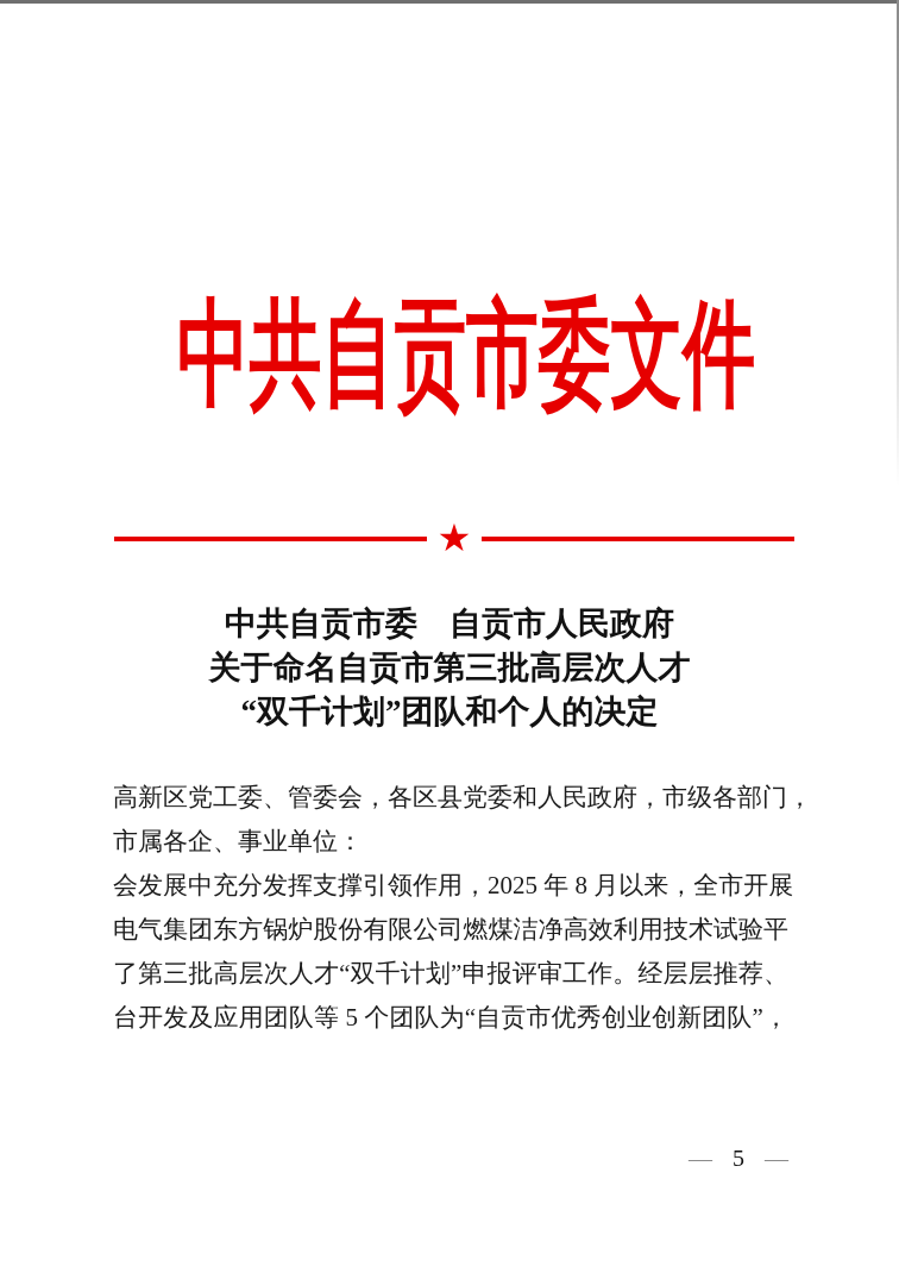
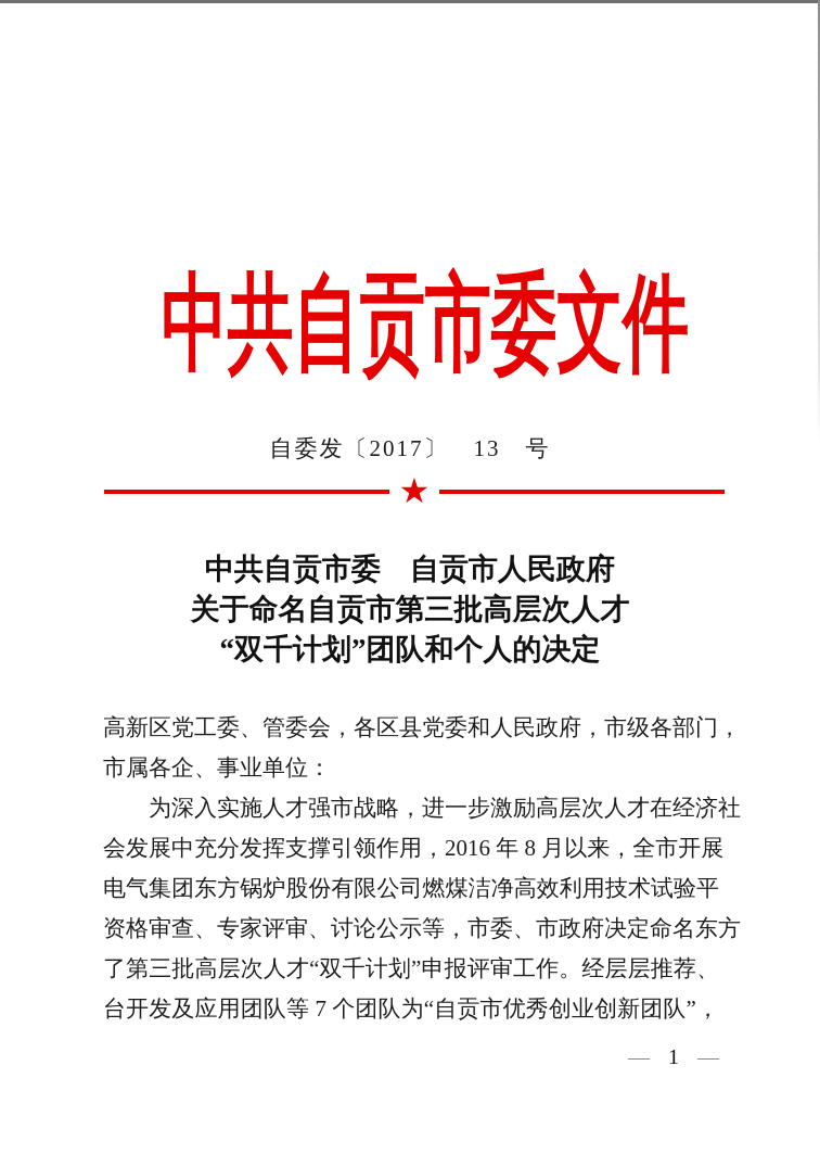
  中共自贡市委文件
+ 自委发〔2017〕 13 号
  ★
  中共自贡市委 自贡市人民政府
  关于命名自贡市第三批高层次人才
  “双千计划”团队和个人的决定
  高新区党工委、管委会，各区县党委和人民政府，市级各部门，
  市属各企、事业单位：
+ 为深入实施人才强市战略，进一步激励高层次人才在经济社
- 会发展中充分发挥支撑引领作用，2025 年 8 月以来，全市开展
+ 会发展中充分发挥支撑引领作用，2016 年 8 月以来，全市开展
  电气集团东方锅炉股份有限公司燃煤洁净高效利用技术试验平
+ 资格审查、专家评审、讨论公示等，市委、市政府决定命名东方
  了第三批高层次人才“双千计划”申报评审工作。经层层推荐、
- 台开发及应用团队等 5 个团队为“自贡市优秀创业创新团队”，
+ 台开发及应用团队等 7 个团队为“自贡市优秀创业创新团队”，
- — 5 —
+ — 1 —
